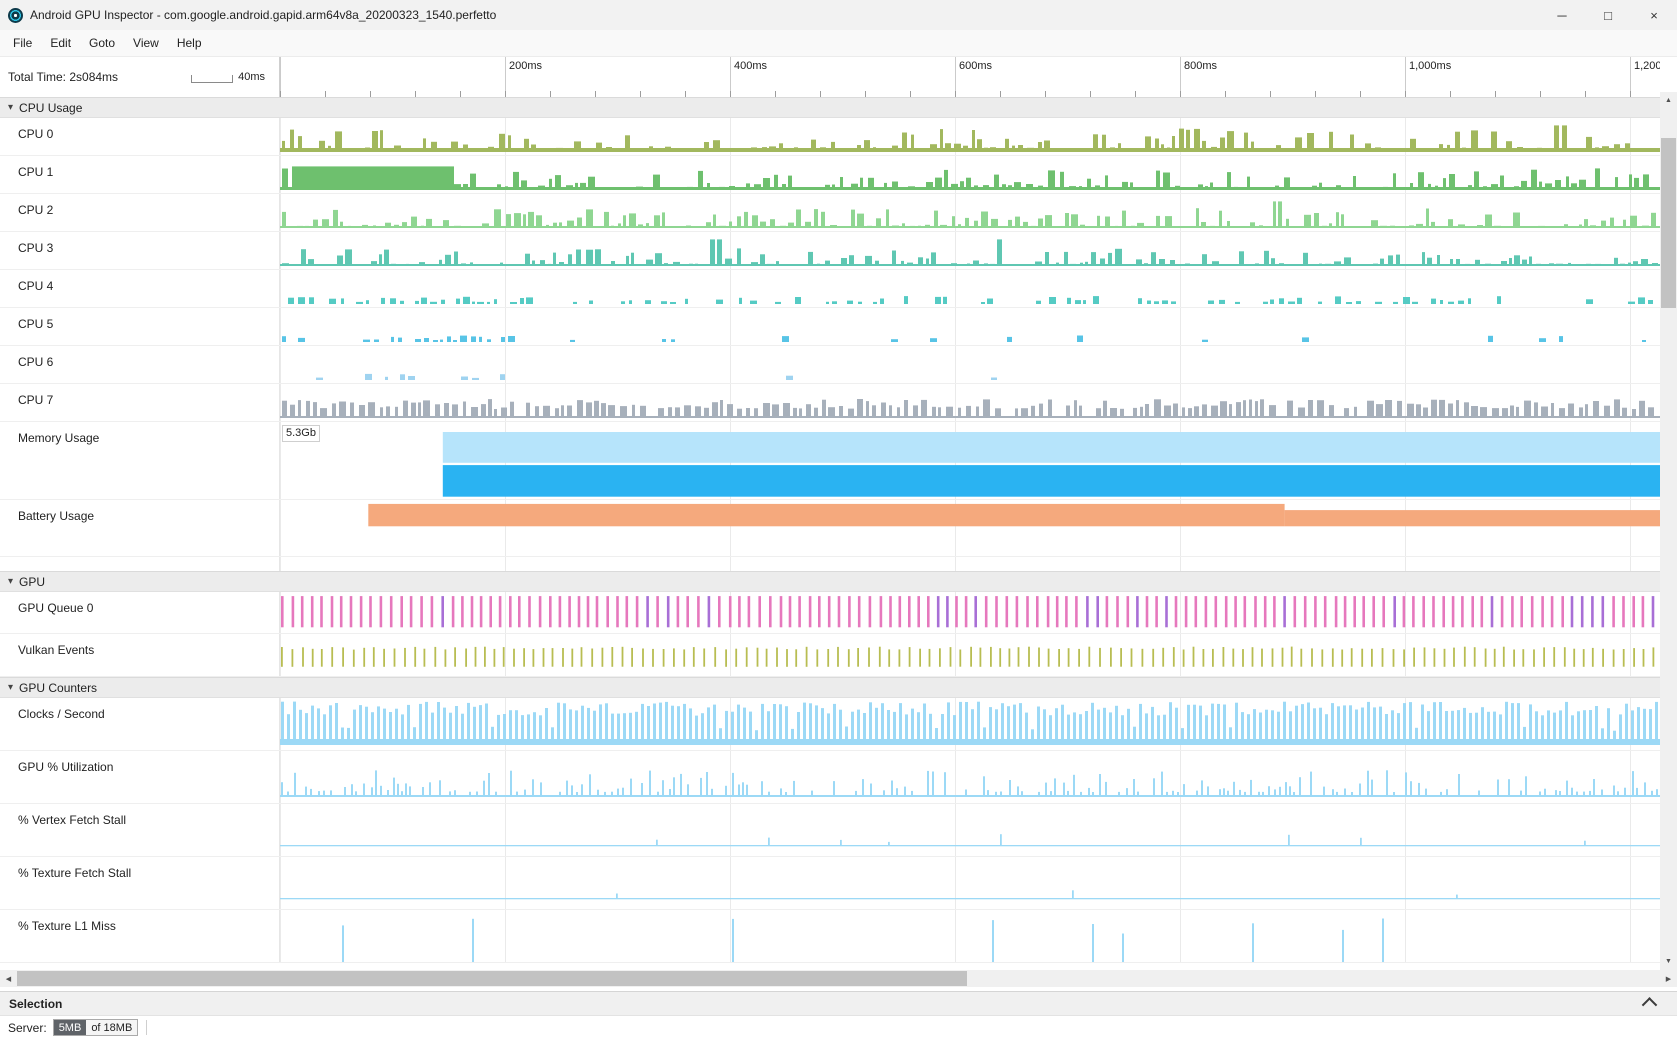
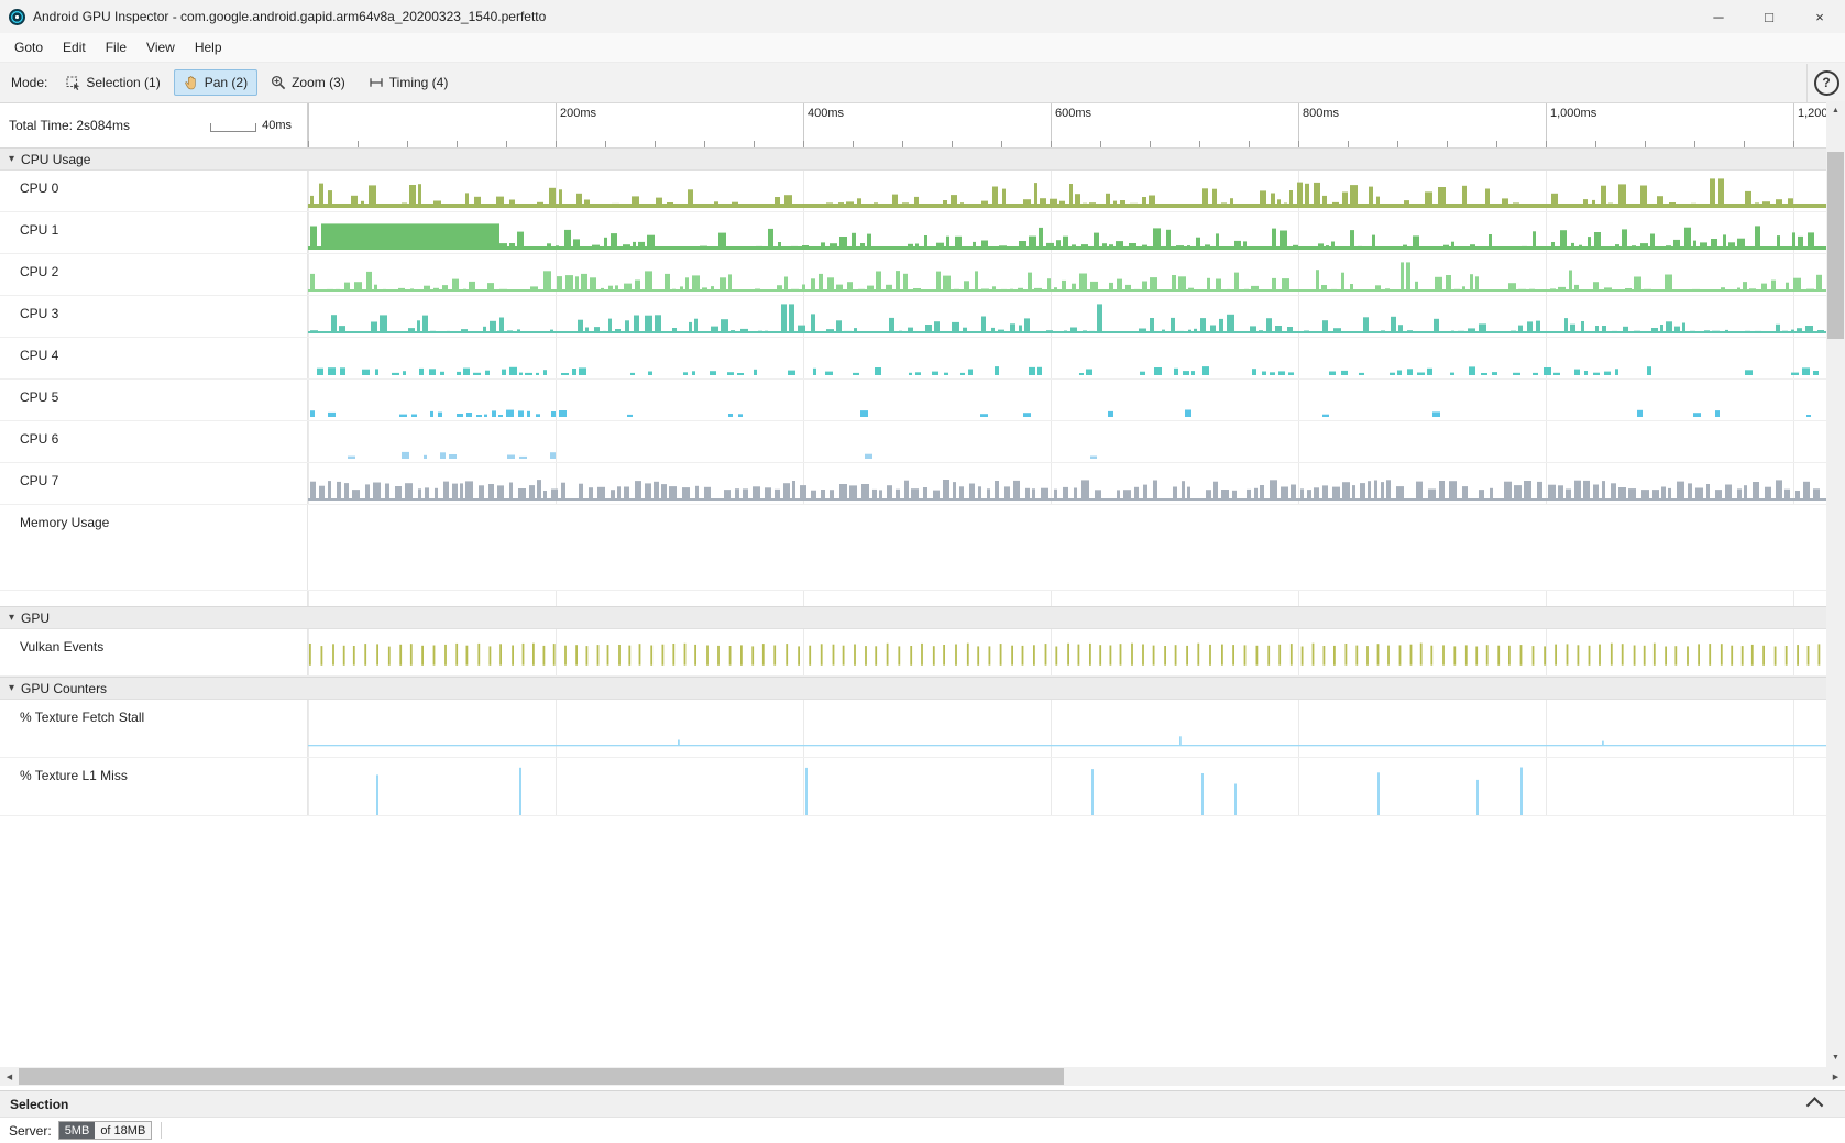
  Android GPU Inspector - com.google.android.gapid.arm64v8a_20200323_1540.perfetto
  ─
  □
  ×
- File
+ Goto
  Edit
- Goto
+ File
  View
  Help
+ Mode:
+ Selection (1)
+ Pan (2)
+ Zoom (3)
+ Timing (4)
+ ?
  Total Time: 2s084ms
  40ms
  200ms
  400ms
  600ms
  800ms
  1,000ms
  1,200
  ▾
  CPU Usage
  CPU 0
  CPU 1
  CPU 2
  CPU 3
  CPU 4
  CPU 5
  CPU 6
  CPU 7
  Memory Usage
- 5.3Gb
- Battery Usage
  ▾
  GPU
- GPU Queue 0
  Vulkan Events
  ▾
  GPU Counters
- Clocks / Second
- GPU % Utilization
- % Vertex Fetch Stall
  % Texture Fetch Stall
  % Texture L1 Miss
  Selection
  Server:
  5MB
  of 18MB
